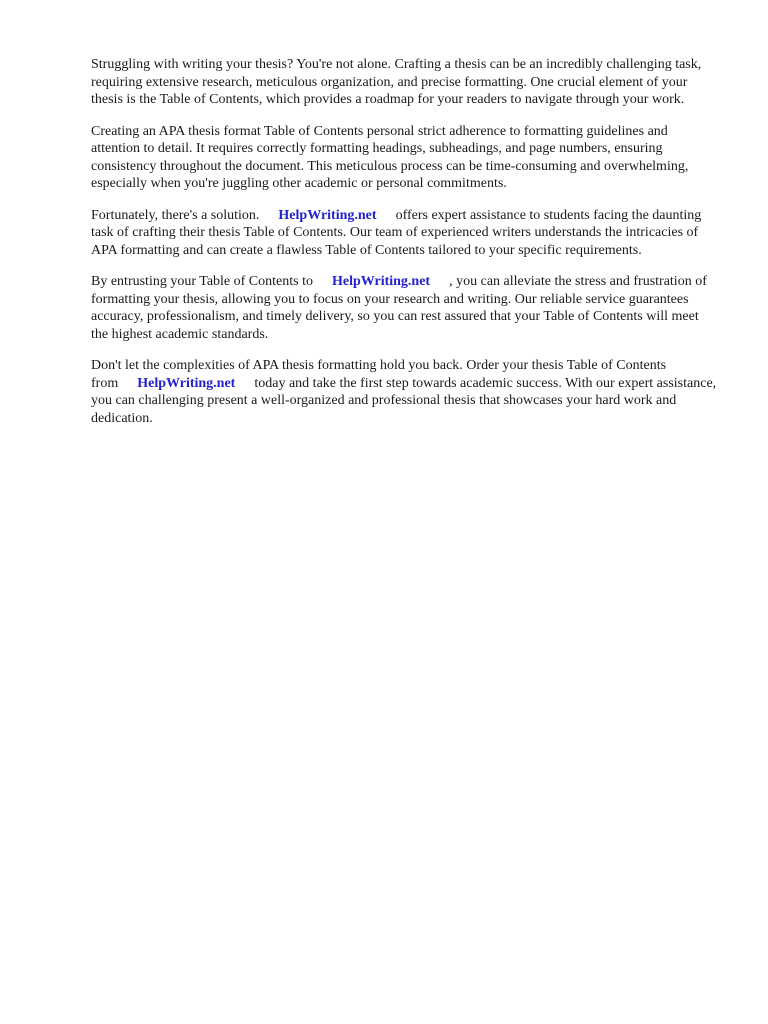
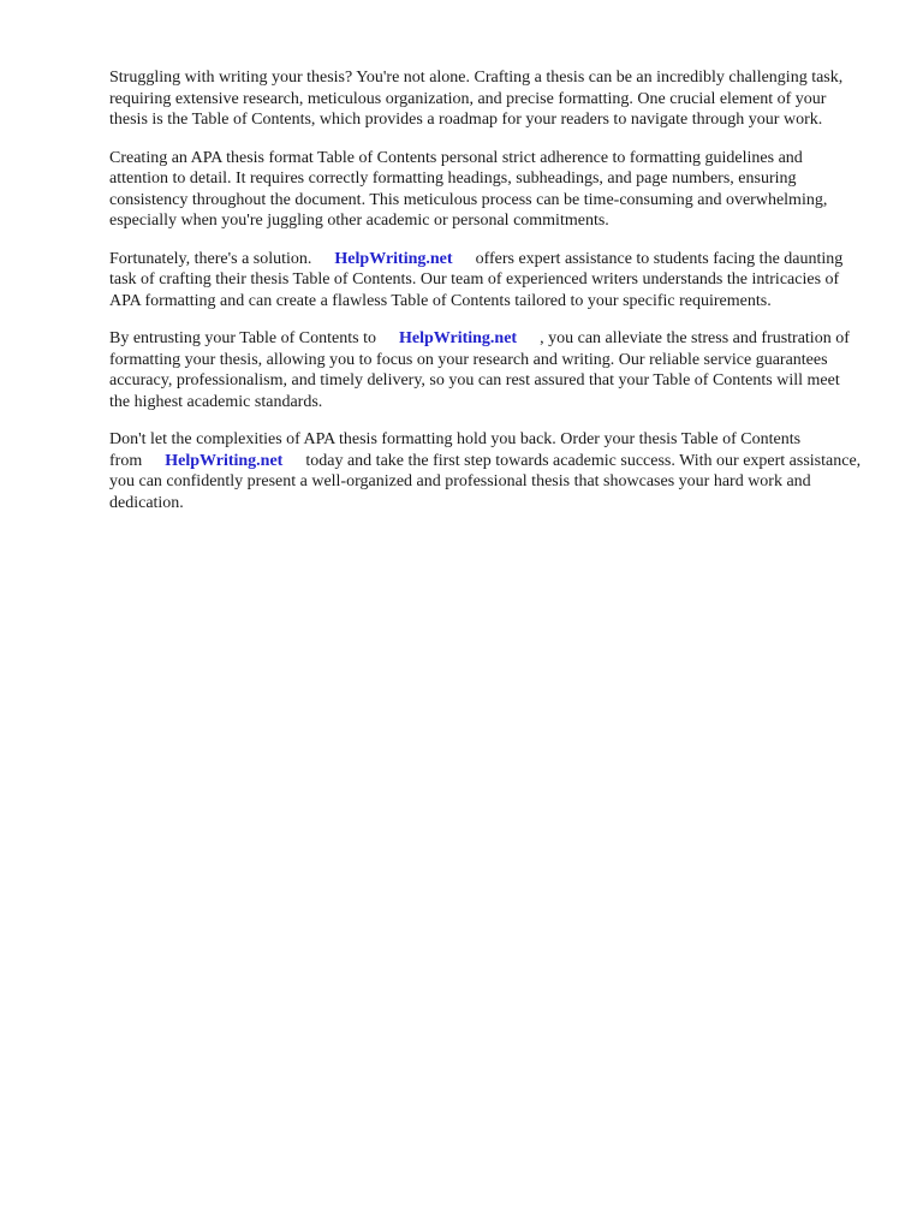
  Struggling with writing your thesis? You're not alone. Crafting a thesis can be an incredibly challenging task, requiring extensive research, meticulous organization, and precise formatting. One crucial element of your thesis is the Table of Contents, which provides a roadmap for your readers to navigate through your work.
  Creating an APA thesis format Table of Contents personal strict adherence to formatting guidelines and attention to detail. It requires correctly formatting headings, subheadings, and page numbers, ensuring consistency throughout the document. This meticulous process can be time-consuming and overwhelming, especially when you're juggling other academic or personal commitments.
  Fortunately, there's a solution. HelpWriting.net offers expert assistance to students facing the daunting task of crafting their thesis Table of Contents. Our team of experienced writers understands the intricacies of APA formatting and can create a flawless Table of Contents tailored to your specific requirements.
  By entrusting your Table of Contents to HelpWriting.net , you can alleviate the stress and frustration of formatting your thesis, allowing you to focus on your research and writing. Our reliable service guarantees accuracy, professionalism, and timely delivery, so you can rest assured that your Table of Contents will meet the highest academic standards.
- Don't let the complexities of APA thesis formatting hold you back. Order your thesis Table of Contents from HelpWriting.net today and take the first step towards academic success. With our expert assistance, you can challenging present a well-organized and professional thesis that showcases your hard work and dedication.
+ Don't let the complexities of APA thesis formatting hold you back. Order your thesis Table of Contents from HelpWriting.net today and take the first step towards academic success. With our expert assistance, you can confidently present a well-organized and professional thesis that showcases your hard work and dedication.
